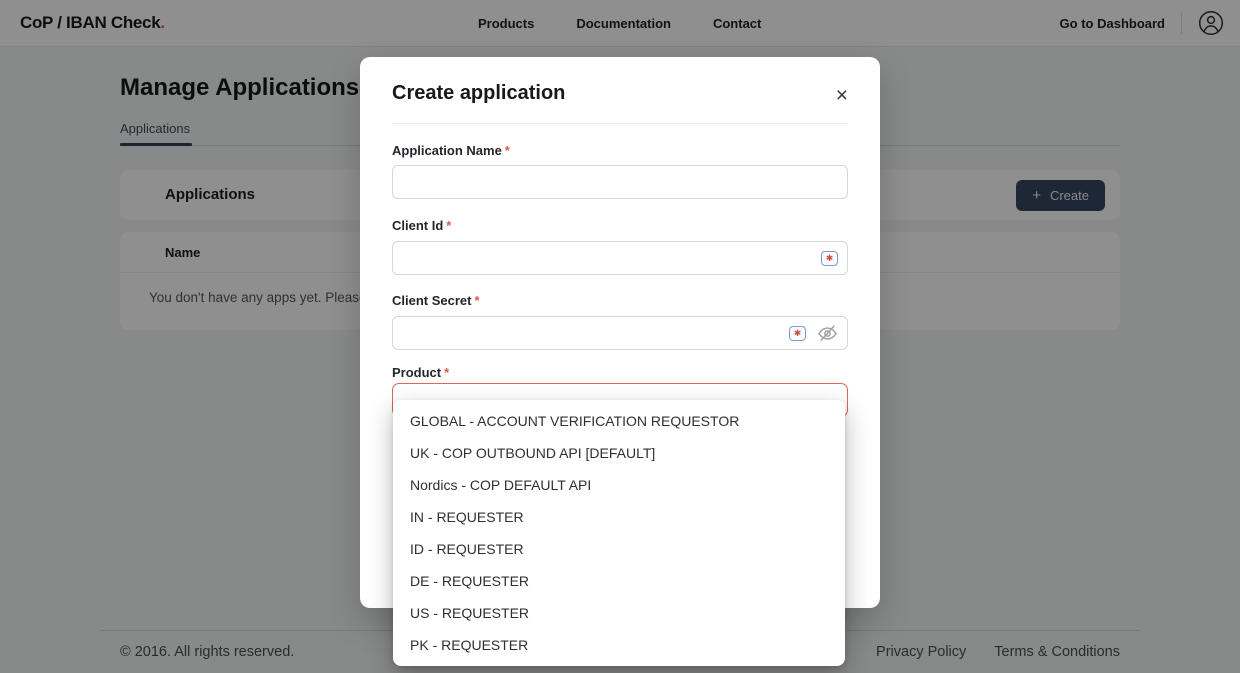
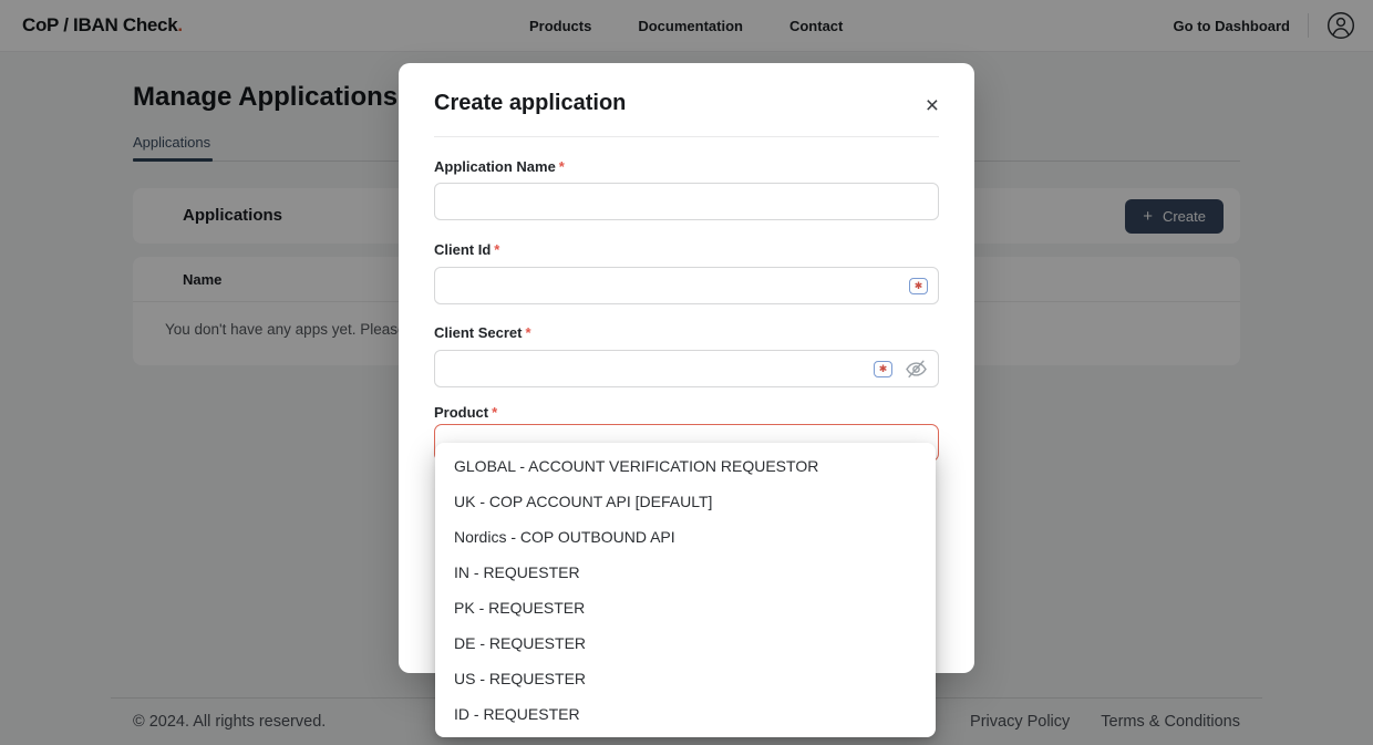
  CoP / IBAN Check.
  Products
  Documentation
  Contact
  Go to Dashboard
  Manage Applications
  Applications
  Applications
  +
  Create
  Name
  You don't have any apps yet. Pleas
- © 2016. All rights reserved.
+ © 2024. All rights reserved.
  Privacy Policy
  Terms & Conditions
  Create application
  ×
  Application Name *
  Client Id *
  ✱
  Client Secret *
  ✱
  Product *
  GLOBAL - ACCOUNT VERIFICATION REQUESTOR
- UK - COP OUTBOUND API [DEFAULT]
+ UK - COP ACCOUNT API [DEFAULT]
- Nordics - COP DEFAULT API
+ Nordics - COP OUTBOUND API
  IN - REQUESTER
- ID - REQUESTER
+ PK - REQUESTER
  DE - REQUESTER
  US - REQUESTER
- PK - REQUESTER
+ ID - REQUESTER
